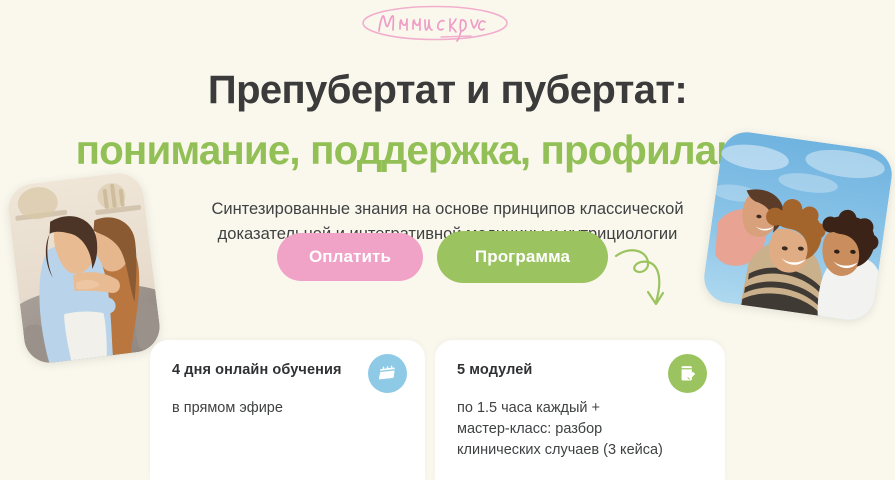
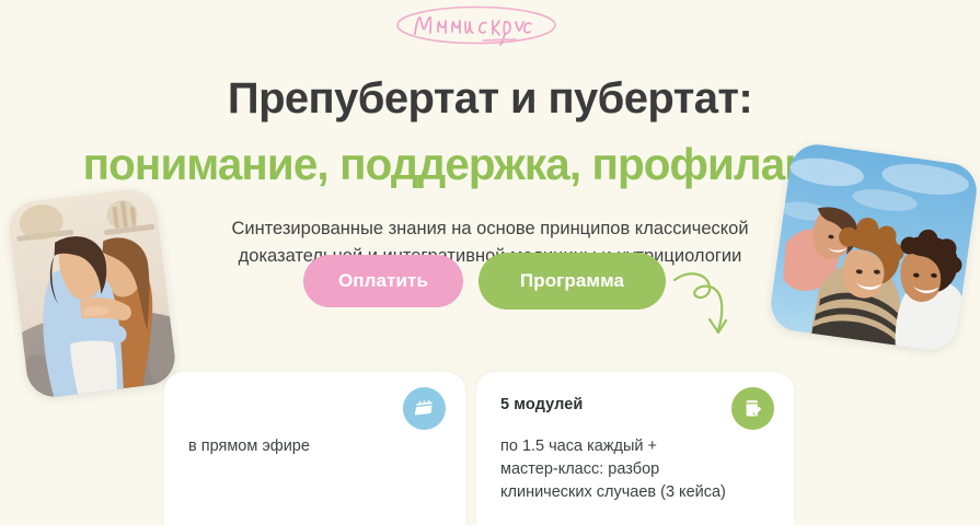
  Препубертат и пубертат:
  понимание, поддержка, профила
  Синтезированные знания на основе принципов классической
  Оплатить
  Программа
- 4 дня онлайн обучения
  в прямом эфире
  5 модулей
  по 1.5 часа каждый +
  мастер-класс: разбор
  клинических случаев (3 кейса)
